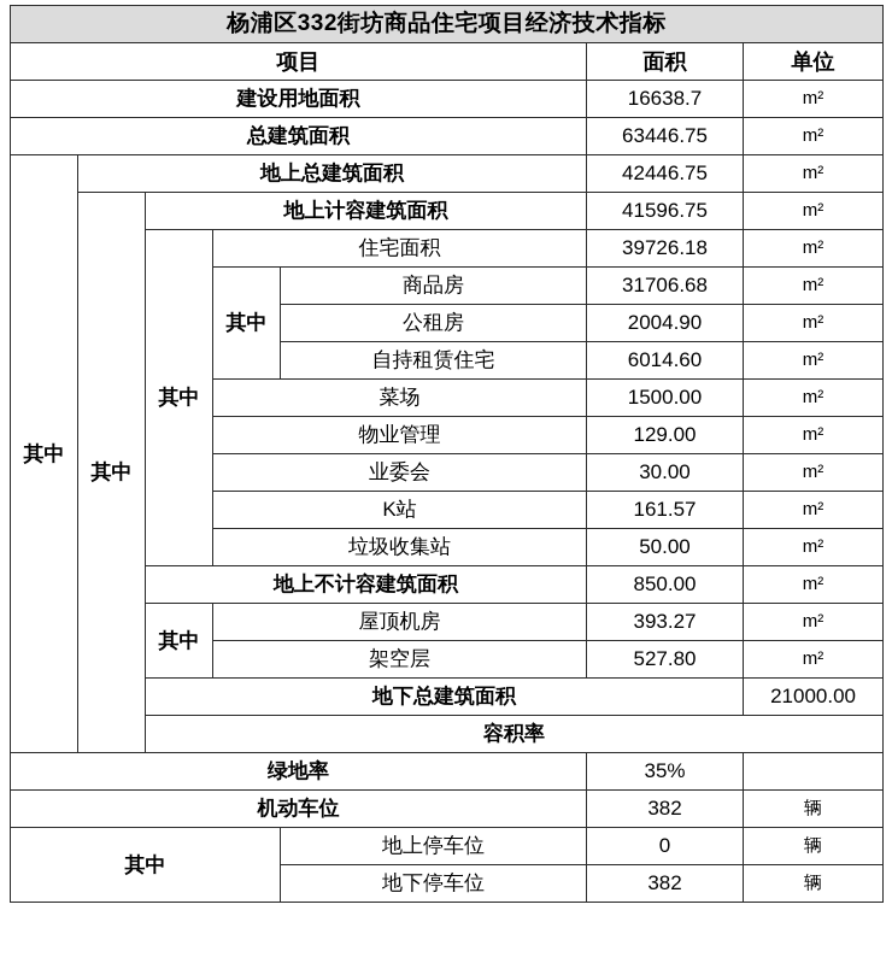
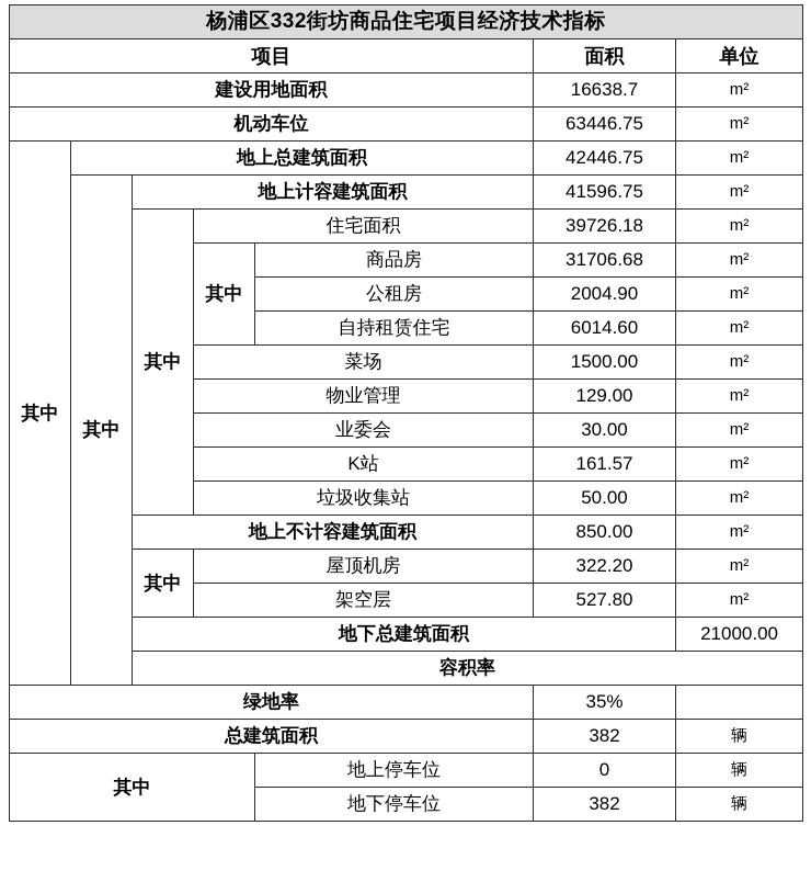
  杨浦区332街坊商品住宅项目经济技术指标
  项目	面积	单位
  建设用地面积	16638.7	m²
- 总建筑面积	63446.75	m²
+ 机动车位	63446.75	m²
  其中	地上总建筑面积	42446.75	m²
  其中	地上计容建筑面积	41596.75	m²
  其中	住宅面积	39726.18	m²
  其中	商品房	31706.68	m²
  公租房	2004.90	m²
  自持租赁住宅	6014.60	m²
  菜场	1500.00	m²
  物业管理	129.00	m²
  业委会	30.00	m²
  K站	161.57	m²
  垃圾收集站	50.00	m²
  地上不计容建筑面积	850.00	m²
- 其中	屋顶机房	393.27	m²
+ 其中	屋顶机房	322.20	m²
  架空层	527.80	m²
  地下总建筑面积	21000.00
  绿地率	35%
- 机动车位	382	辆
+ 总建筑面积	382	辆
  其中	地上停车位	0	辆
  地下停车位	382	辆
